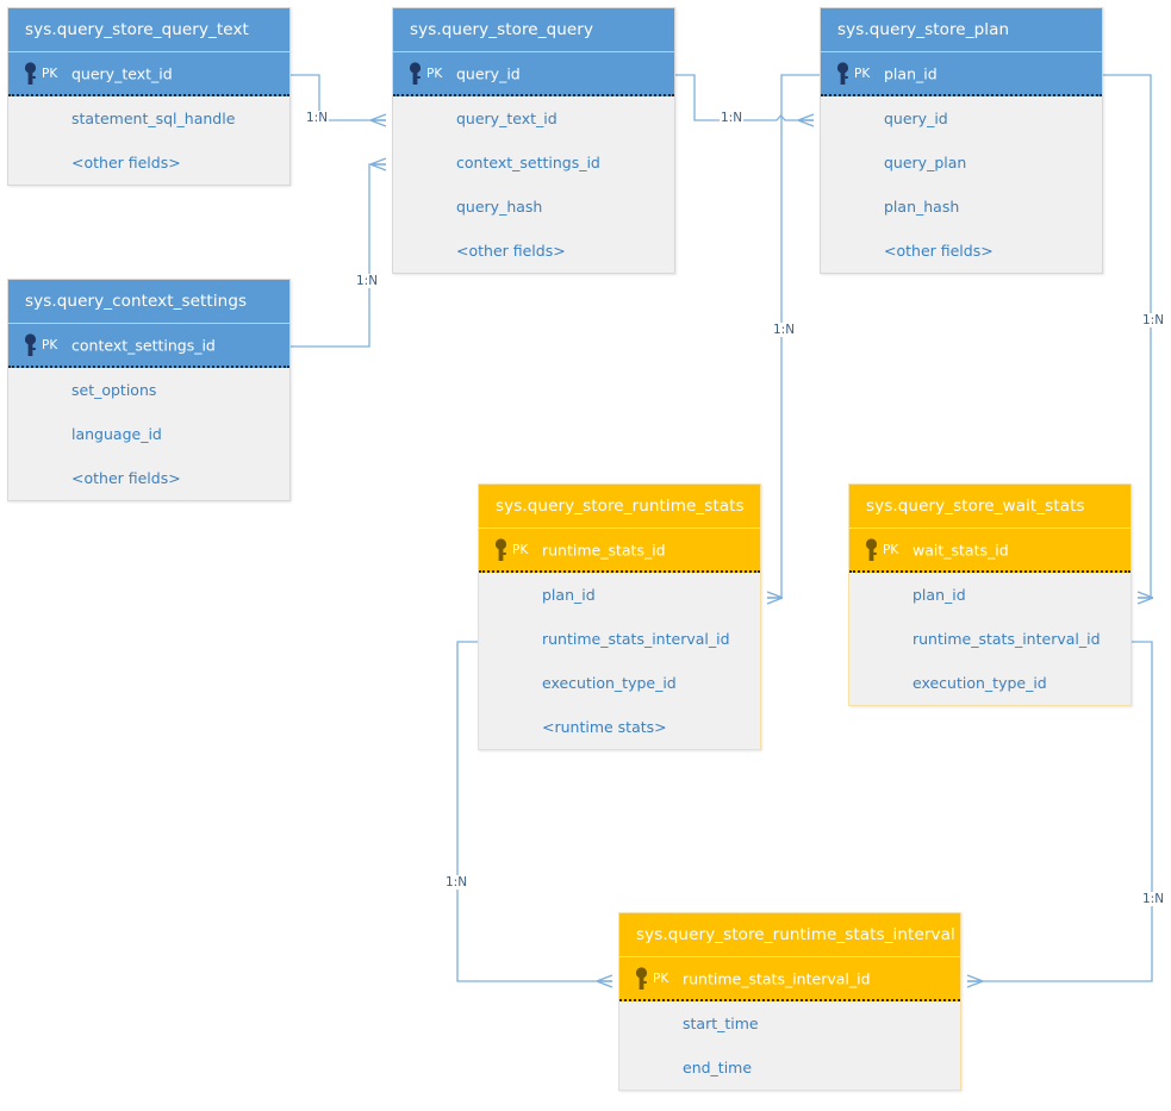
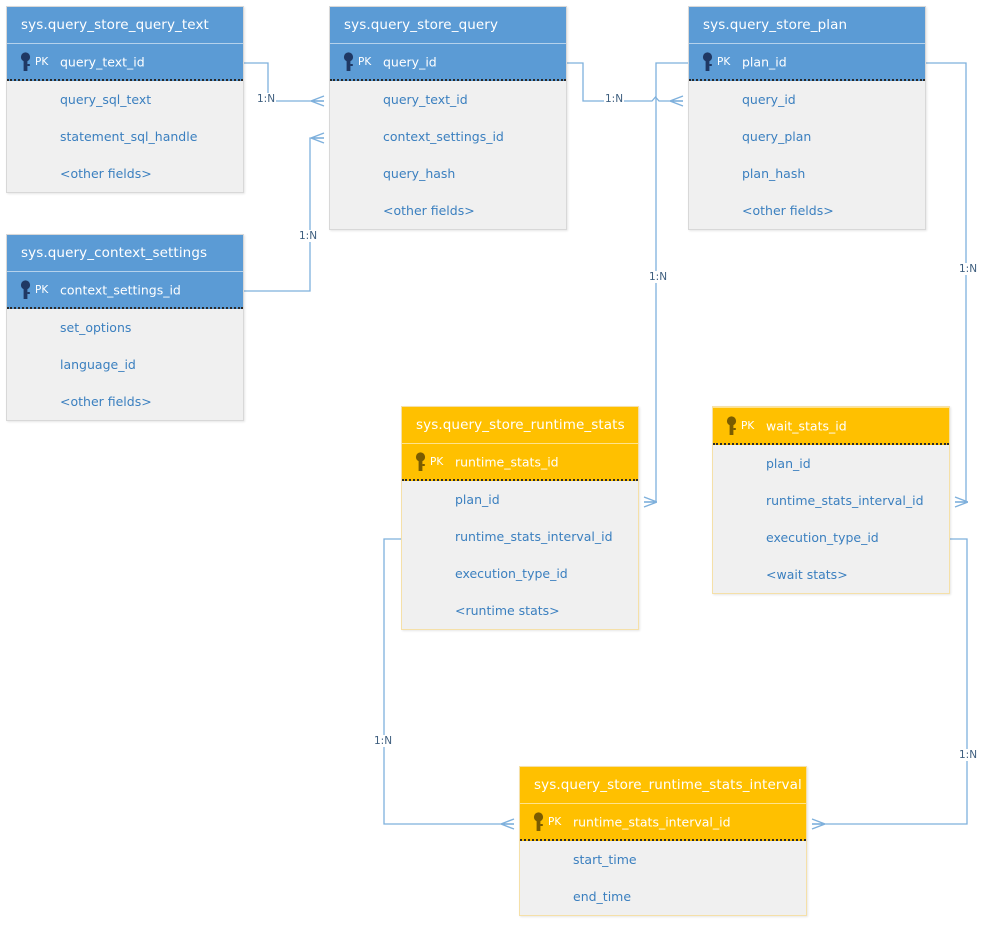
  sys.query_store_query_text
  PK
  query_text_id
+ query_sql_text
  statement_sql_handle
  <other fields>
  sys.query_context_settings
  PK
  context_settings_id
  set_options
  language_id
  <other fields>
  sys.query_store_query
  PK
  query_id
  query_text_id
  context_settings_id
  query_hash
  <other fields>
  sys.query_store_plan
  PK
  plan_id
  query_id
  query_plan
  plan_hash
  <other fields>
  sys.query_store_runtime_stats
  PK
  runtime_stats_id
  plan_id
  runtime_stats_interval_id
  execution_type_id
  <runtime stats>
- sys.query_store_wait_stats
  PK
  wait_stats_id
  plan_id
  runtime_stats_interval_id
  execution_type_id
+ <wait stats>
  sys.query_store_runtime_stats_interval
  PK
  runtime_stats_interval_id
  start_time
  end_time
  1:N
  1:N
  1:N
  1:N
  1:N
  1:N
  1:N
